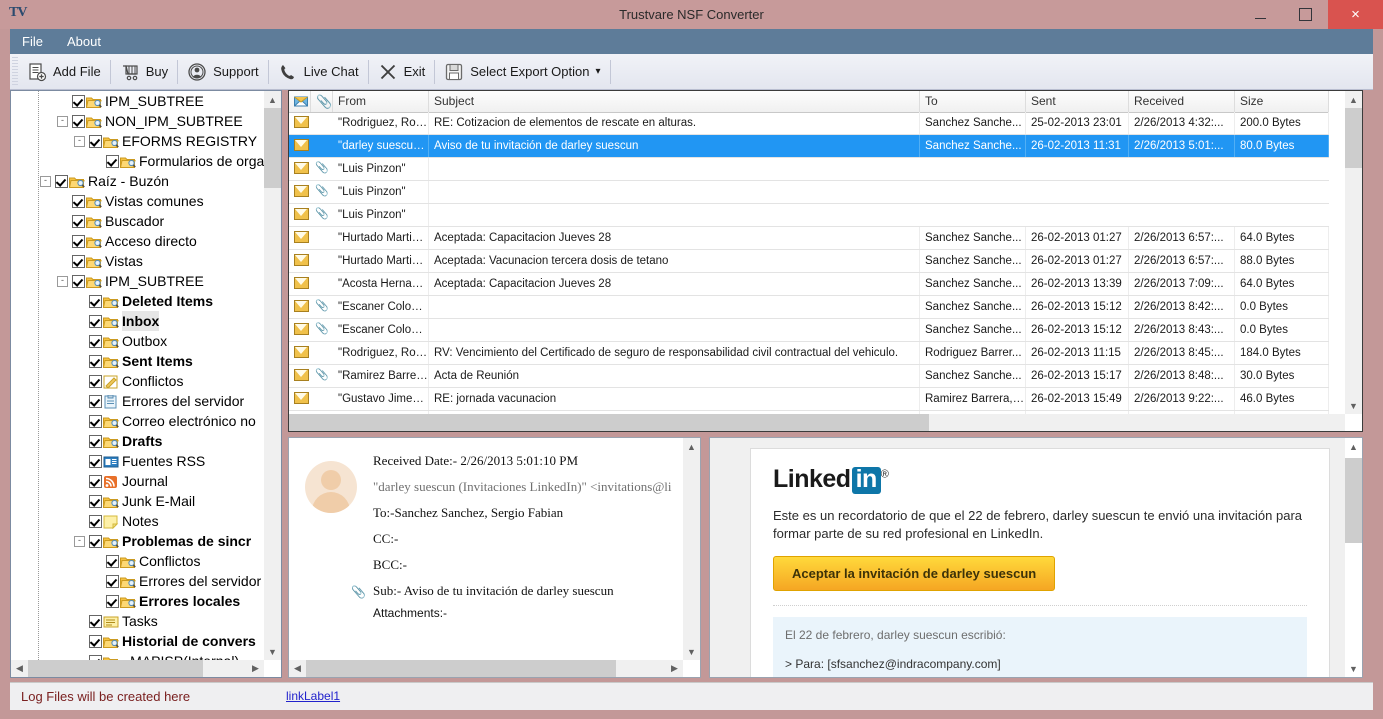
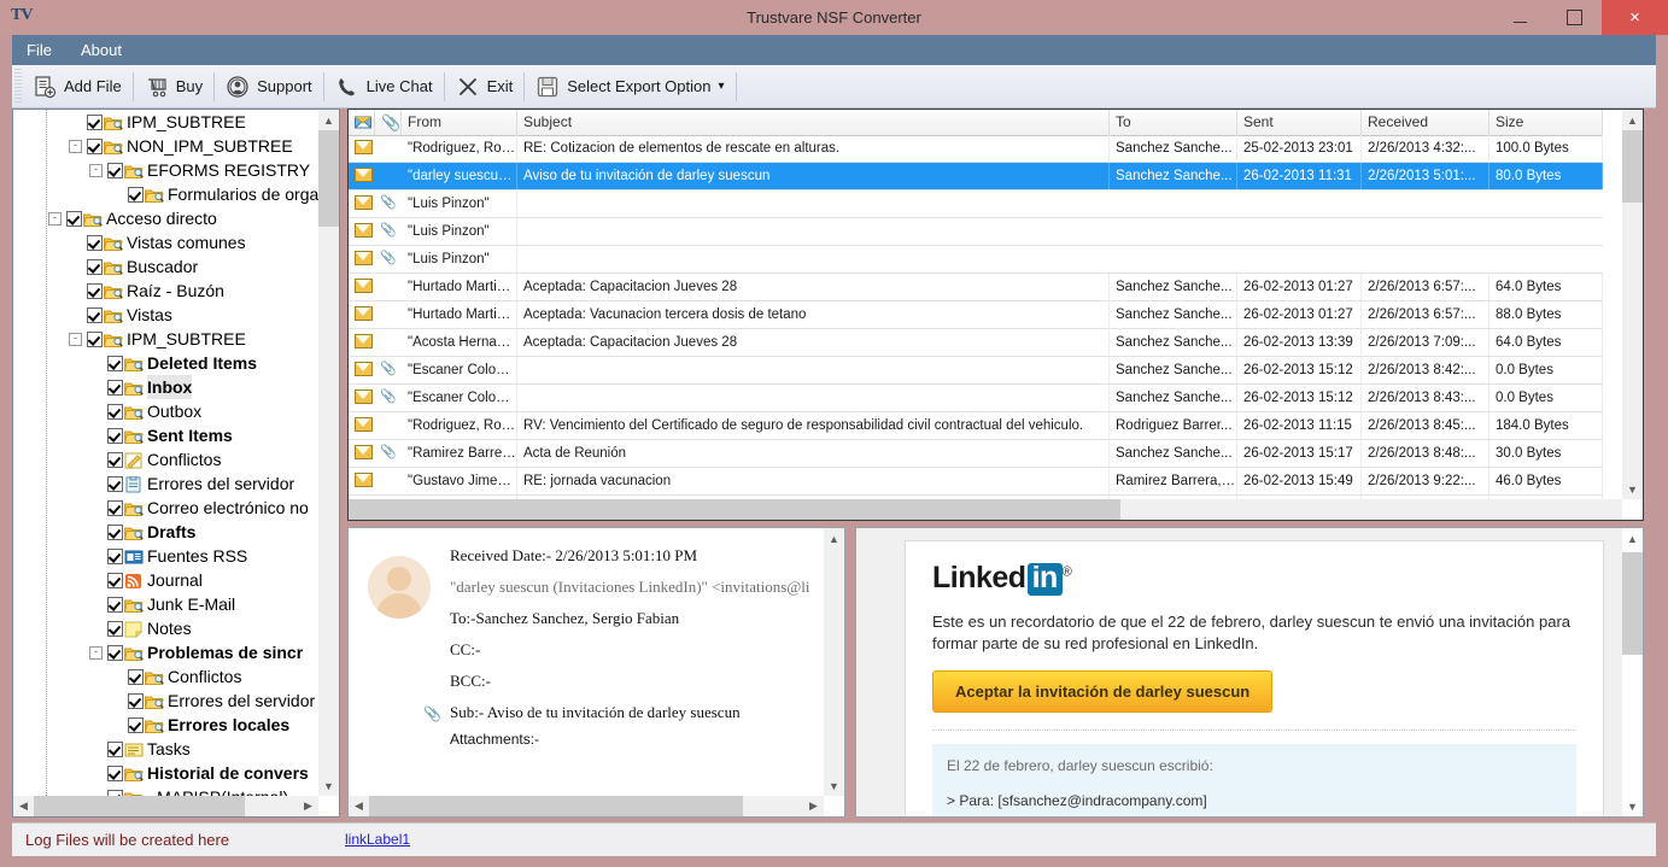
  TV
  Trustvare NSF Converter
  ×
  File
  About
  Add File
  Buy
  Support
  Live Chat
  Exit
  Select Export Option
  ▾
  IPM_SUBTREE
  -
  NON_IPM_SUBTREE
  -
  EFORMS REGISTRY
  Formularios de orga
  -
- Raíz - Buzón
+ Acceso directo
  Vistas comunes
  Buscador
- Acceso directo
+ Raíz - Buzón
  Vistas
  -
  IPM_SUBTREE
  Deleted Items
  Inbox
  Outbox
  Sent Items
  Conflictos
  Errores del servidor
  Correo electrónico no
  Drafts
  Fuentes RSS
  Journal
  Junk E-Mail
  Notes
  -
  Problemas de sincr
  Conflictos
  Errores del servidor
  Errores locales
  Tasks
  Historial de convers
  ▲
  ▼
  ◀
  ▶
  📎
  From
  Subject
  To
  Sent
  Received
  Size
  "Rodriguez, Roci..
  RE: Cotizacion de elementos de rescate en alturas.
  Sanchez Sanche...
  25-02-2013 23:01
  2/26/2013 4:32:...
- 200.0 Bytes
+ 100.0 Bytes
  "darley suescun (.
  Aviso de tu invitación de darley suescun
  Sanchez Sanche...
  26-02-2013 11:31
  2/26/2013 5:01:...
  80.0 Bytes
  📎
  "Luis Pinzon"
  📎
  "Luis Pinzon"
  📎
  "Luis Pinzon"
  "Hurtado Martine.
  Aceptada: Capacitacion Jueves 28
  Sanchez Sanche...
  26-02-2013 01:27
  2/26/2013 6:57:...
  64.0 Bytes
  "Hurtado Martine.
  Aceptada: Vacunacion tercera dosis de tetano
  Sanchez Sanche...
  26-02-2013 01:27
  2/26/2013 6:57:...
  88.0 Bytes
  "Acosta Hernand.
  Aceptada: Capacitacion Jueves 28
  Sanchez Sanche...
  26-02-2013 13:39
  2/26/2013 7:09:...
  64.0 Bytes
  📎
  "Escaner Colomb.
  Sanchez Sanche...
  26-02-2013 15:12
  2/26/2013 8:42:...
  0.0 Bytes
  📎
  "Escaner Colomb.
  Sanchez Sanche...
  26-02-2013 15:12
  2/26/2013 8:43:...
  0.0 Bytes
  "Rodriguez, Roci..
  RV: Vencimiento del Certificado de seguro de responsabilidad civil contractual del vehiculo.
  Rodriguez Barrer...
  26-02-2013 11:15
  2/26/2013 8:45:...
  184.0 Bytes
  📎
  "Ramirez Barrera,
  Acta de Reunión
  Sanchez Sanche...
  26-02-2013 15:17
  2/26/2013 8:48:...
  30.0 Bytes
  "Gustavo Jimene.
  RE: jornada vacunacion
  Ramirez Barrera, ...
  26-02-2013 15:49
  2/26/2013 9:22:...
  46.0 Bytes
  ▲
  ▼
  Received Date:- 2/26/2013 5:01:10 PM
  "darley suescun (Invitaciones LinkedIn)" <invitations@li
  To:-Sanchez Sanchez, Sergio Fabian
  CC:-
  BCC:-
  Sub:- Aviso de tu invitación de darley suescun
  📎
  Attachments:-
  ▲
  ▼
  ◀
  ▶
  Linked in ®
  Este es un recordatorio de que el 22 de febrero, darley suescun te envió una invitación para formar parte de su red profesional en LinkedIn.
  Aceptar la invitación de darley suescun
  El 22 de febrero, darley suescun escribió:
  > Para: [sfsanchez@indracompany.com]
  ▲
  ▼
  Log Files will be created here
  linkLabel1
